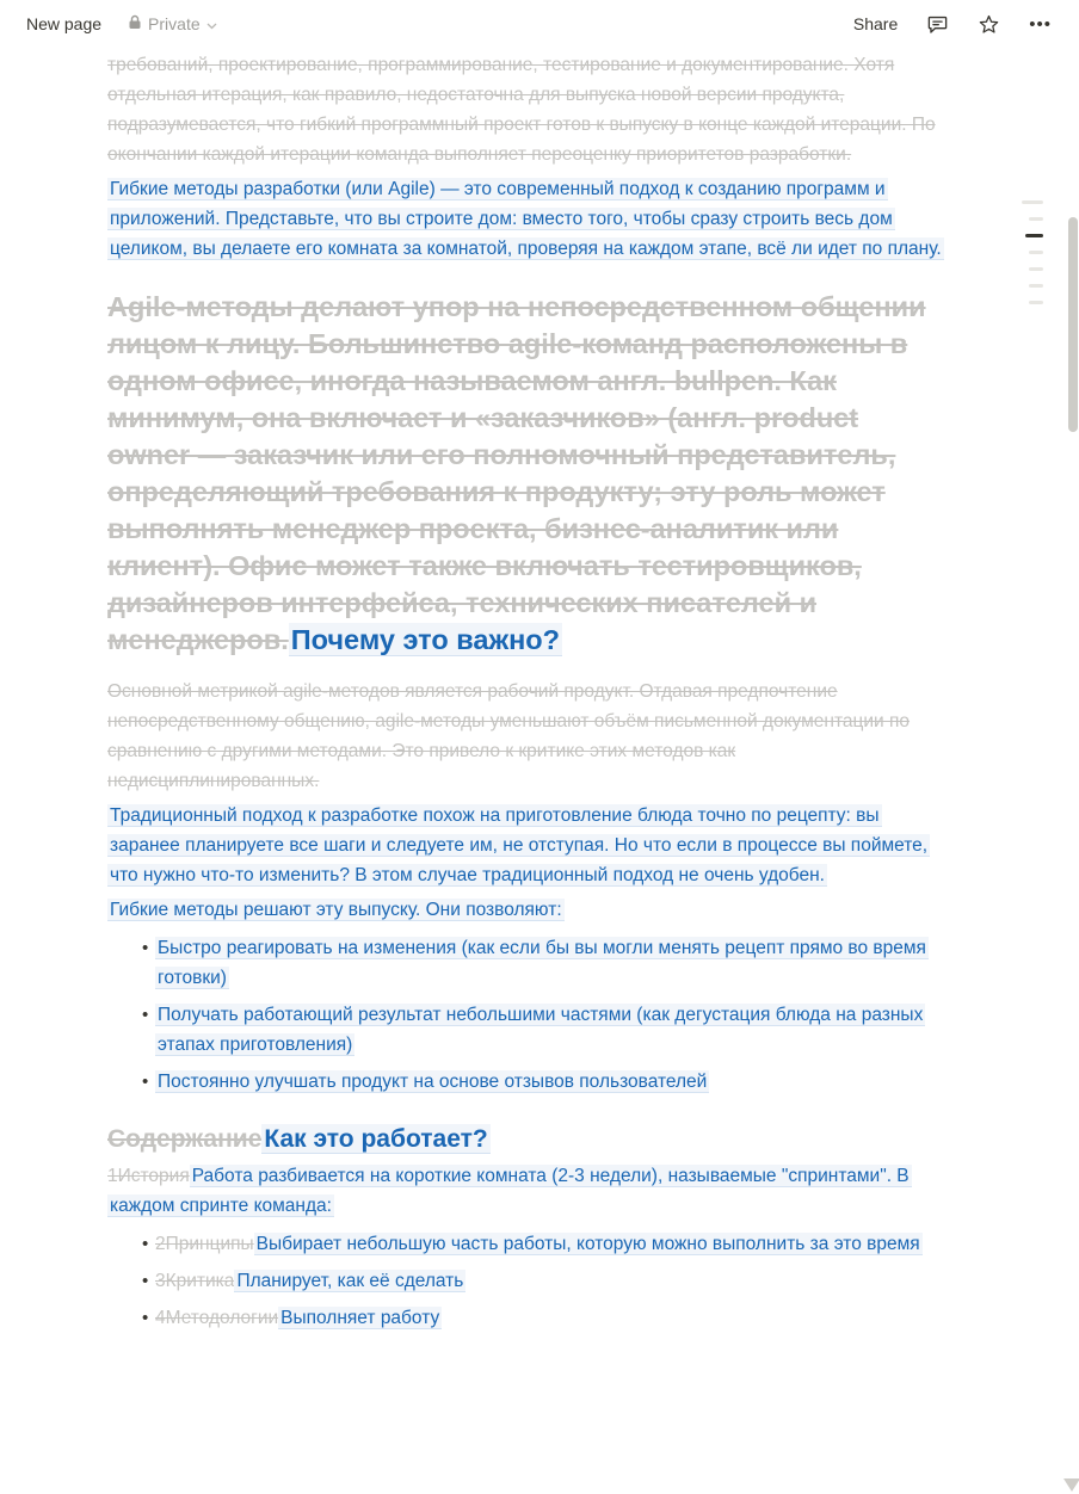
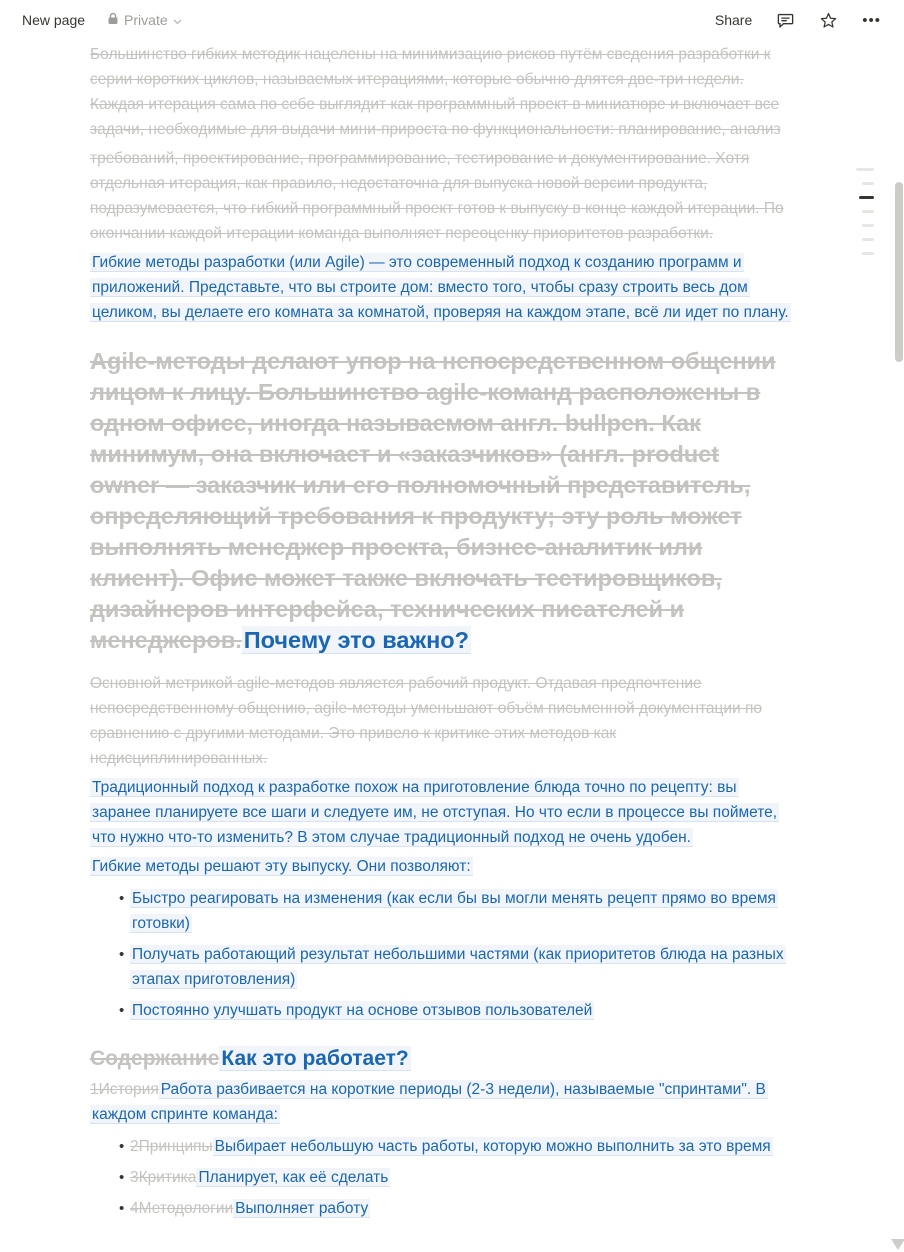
  New page
  Private
  Share
  •••
+ Большинство гибких методик нацелены на минимизацию рисков путём сведения разработки к серии коротких циклов, называемых итерациями, которые обычно длятся две-три недели. Каждая итерация сама по себе выглядит как программный проект в миниатюре и включает все задачи, необходимые для выдачи мини-прироста по функциональности: планирование, анализ
  требований, проектирование, программирование, тестирование и документирование. Хотя отдельная итерация, как правило, недостаточна для выпуска новой версии продукта, подразумевается, что гибкий программный проект готов к выпуску в конце каждой итерации. По окончании каждой итерации команда выполняет переоценку приоритетов разработки.
  Гибкие методы разработки (или Agile) — это современный подход к созданию программ и приложений. Представьте, что вы строите дом: вместо того, чтобы сразу строить весь дом целиком, вы делаете его комната за комнатой, проверяя на каждом этапе, всё ли идет по плану.
  Agile-методы делают упор на непосредственном общении лицом к лицу. Большинство agile-команд расположены в одном офисе, иногда называемом англ. bullpen. Как минимум, она включает и «заказчиков» (англ. product owner — заказчик или его полномочный представитель, определяющий требования к продукту; эту роль может выполнять менеджер проекта, бизнес-аналитик или клиент). Офис может также включать тестировщиков, дизайнеров интерфейса, технических писателей и менеджеров.Почему это важно?
  Основной метрикой agile-методов является рабочий продукт. Отдавая предпочтение непосредственному общению, agile-методы уменьшают объём письменной документации по сравнению с другими методами. Это привело к критике этих методов как недисциплинированных.
  Традиционный подход к разработке похож на приготовление блюда точно по рецепту: вы заранее планируете все шаги и следуете им, не отступая. Но что если в процессе вы поймете, что нужно что-то изменить? В этом случае традиционный подход не очень удобен.
  Гибкие методы решают эту выпуску. Они позволяют:
  •
  Быстро реагировать на изменения (как если бы вы могли менять рецепт прямо во время готовки)
  •
- Получать работающий результат небольшими частями (как дегустация блюда на разных этапах приготовления)
+ Получать работающий результат небольшими частями (как приоритетов блюда на разных этапах приготовления)
  •
  Постоянно улучшать продукт на основе отзывов пользователей
  СодержаниеКак это работает?
- 1ИсторияРабота разбивается на короткие комната (2-3 недели), называемые "спринтами". В каждом спринте команда:
+ 1ИсторияРабота разбивается на короткие периоды (2-3 недели), называемые "спринтами". В каждом спринте команда:
  •
  2ПринципыВыбирает небольшую часть работы, которую можно выполнить за это время
  •
  3КритикаПланирует, как её сделать
  •
  4МетодологииВыполняет работу
